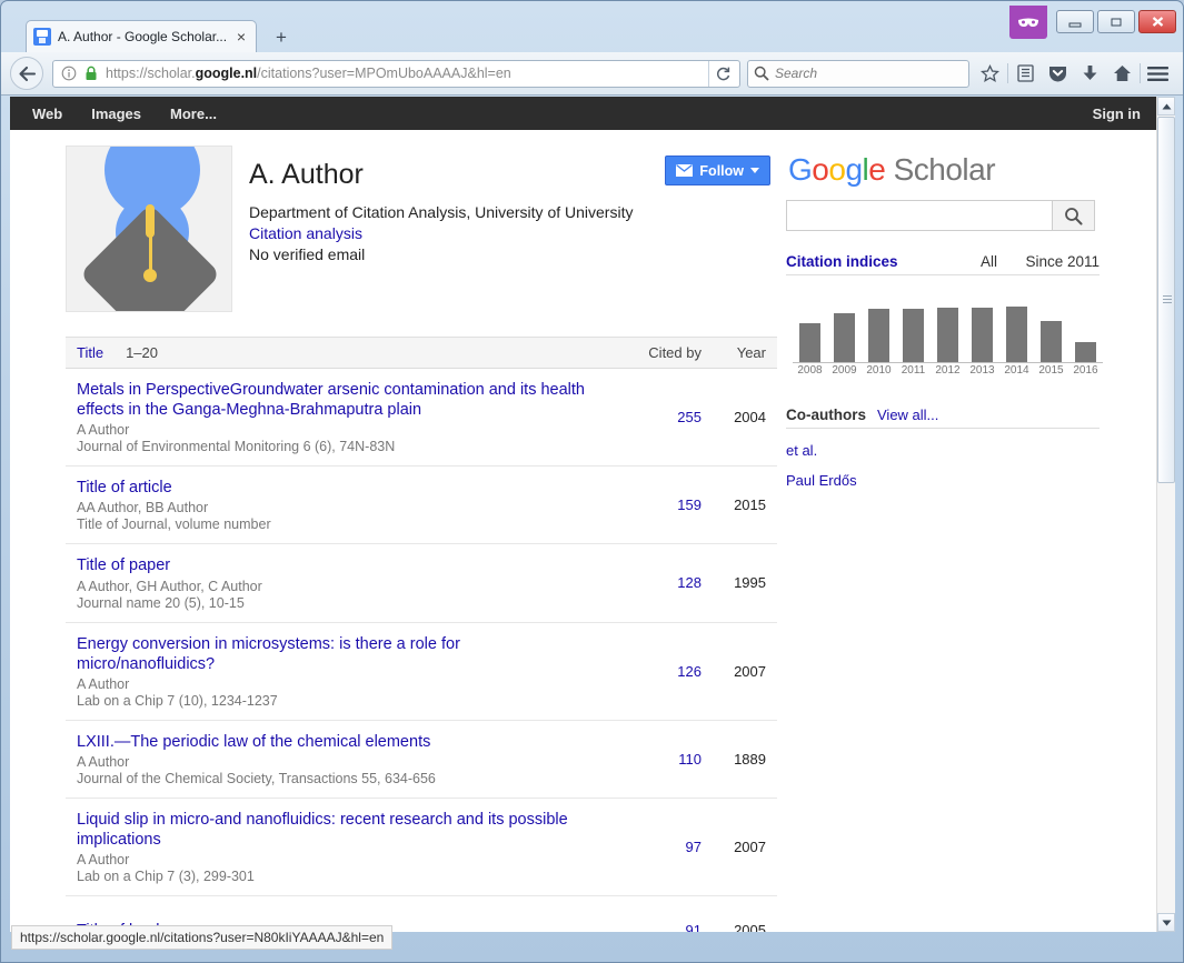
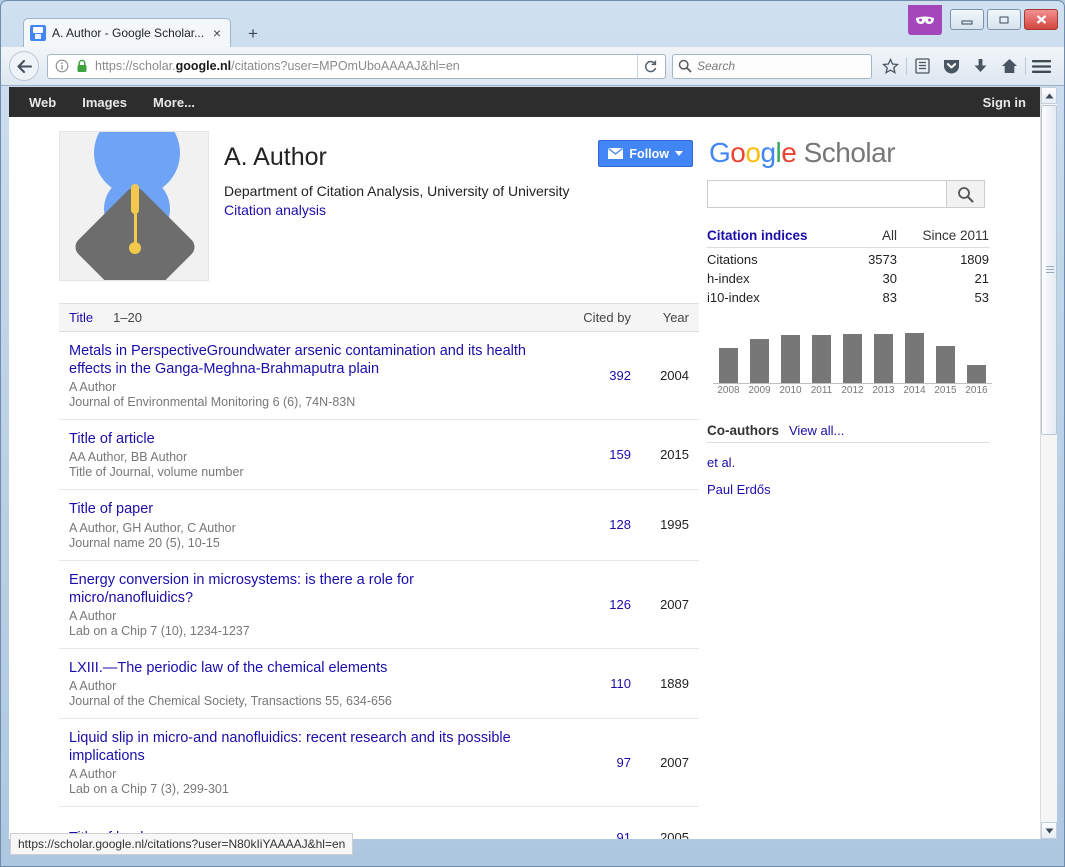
  A. Author - Google Scholar...
  ×
  +
  https://scholar.google.nl/citations?user=MPOmUboAAAAJ&hl=en
  Search
  Web
  Images
  More...
  Sign in
  A. Author
  Department of Citation Analysis, University of University
  Citation analysis
- No verified email
  Follow
  Title
  1–20
  Cited by
  Year
  Metals in PerspectiveGroundwater arsenic contamination and its health effects in the Ganga-Meghna-Brahmaputra plain
  A Author
  Journal of Environmental Monitoring 6 (6), 74N-83N
- 255
+ 392
  2004
  Title of article
  AA Author, BB Author
  Title of Journal, volume number
  159
  2015
  Title of paper
  A Author, GH Author, C Author
  Journal name 20 (5), 10-15
  128
  1995
  Energy conversion in microsystems: is there a role for micro/nanofluidics?
  A Author
  Lab on a Chip 7 (10), 1234-1237
  126
  2007
  LXIII.—The periodic law of the chemical elements
  A Author
  Journal of the Chemical Society, Transactions 55, 634-656
  110
  1889
  Liquid slip in micro-and nanofluidics: recent research and its possible implications
  A Author
  Lab on a Chip 7 (3), 299-301
  97
  2007
  91
  2005
  Google Scholar
  Citation indices
  All
  Since 2011
+ Citations
+ 3573
+ 1809
+ h-index
+ 30
+ 21
+ i10-index
+ 83
+ 53
  2008
  2009
  2010
  2011
  2012
  2013
  2014
  2015
  2016
  Co-authors
  View all...
  et al.
  Paul Erdős
  https://scholar.google.nl/citations?user=N80kIiYAAAAJ&hl=en
